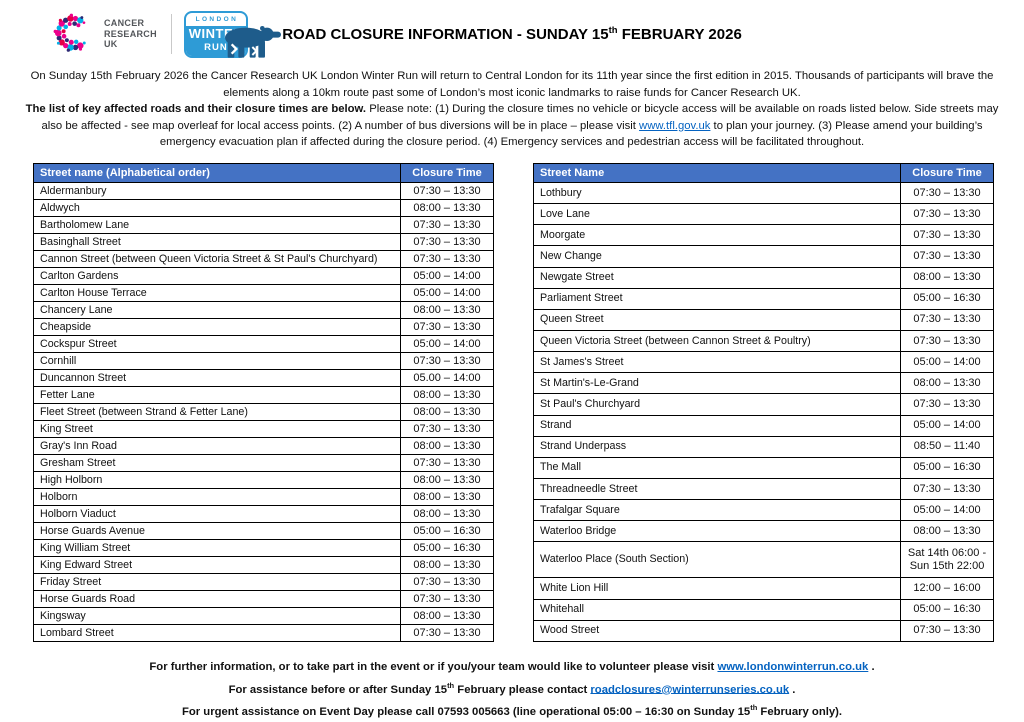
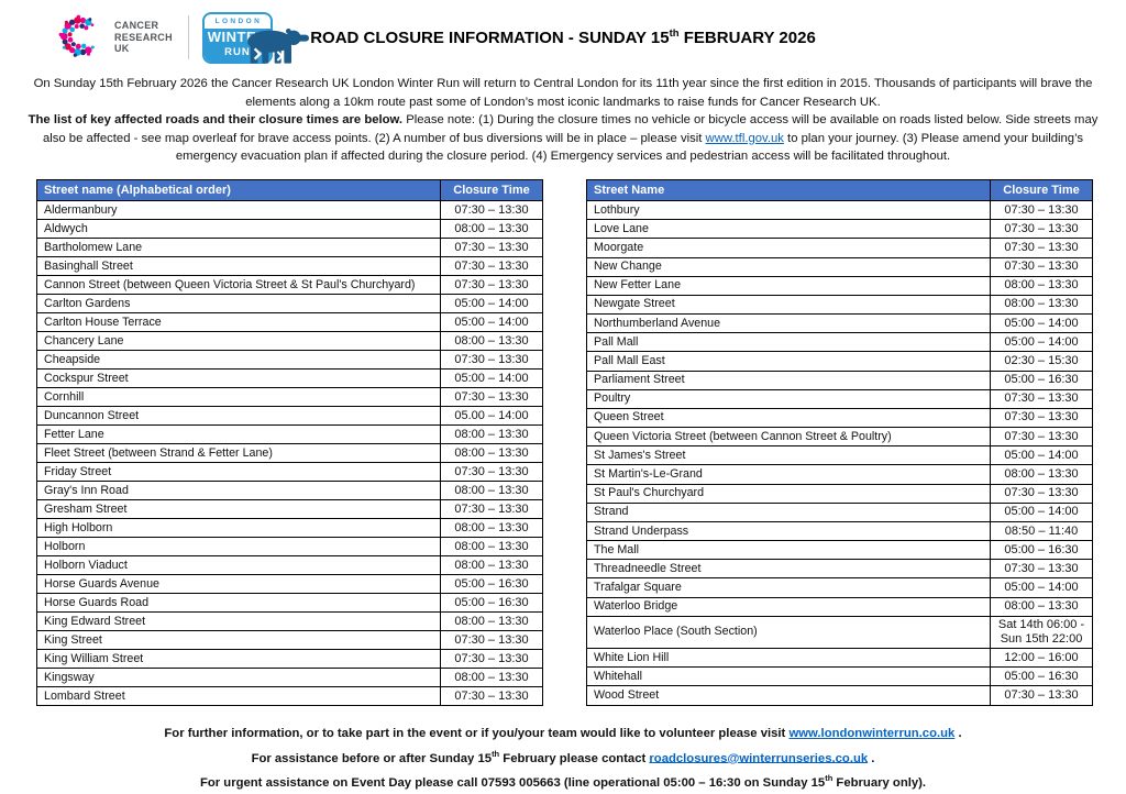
  CANCER
  RESEARCH
  UK
  RUN
  ROAD CLOSURE INFORMATION - SUNDAY 15th FEBRUARY 2026
  On Sunday 15th February 2026 the Cancer Research UK London Winter Run will return to Central London for its 11th year since the first edition in 2015. Thousands of participants will brave the elements along a 10km route past some of London’s most iconic landmarks to raise funds for Cancer Research UK.
- The list of key affected roads and their closure times are below. Please note: (1) During the closure times no vehicle or bicycle access will be available on roads listed below. Side streets may also be affected - see map overleaf for local access points. (2) A number of bus diversions will be in place – please visit www.tfl.gov.uk to plan your journey. (3) Please amend your building’s emergency evacuation plan if affected during the closure period. (4) Emergency services and pedestrian access will be facilitated throughout.
+ The list of key affected roads and their closure times are below. Please note: (1) During the closure times no vehicle or bicycle access will be available on roads listed below. Side streets may also be affected - see map overleaf for brave access points. (2) A number of bus diversions will be in place – please visit www.tfl.gov.uk to plan your journey. (3) Please amend your building’s emergency evacuation plan if affected during the closure period. (4) Emergency services and pedestrian access will be facilitated throughout.
  Street name (Alphabetical order)	Closure Time
  Aldermanbury	07:30 – 13:30
  Aldwych	08:00 – 13:30
  Bartholomew Lane	07:30 – 13:30
  Basinghall Street	07:30 – 13:30
  Cannon Street (between Queen Victoria Street & St Paul's Churchyard)	07:30 – 13:30
  Carlton Gardens	05:00 – 14:00
  Carlton House Terrace	05:00 – 14:00
  Chancery Lane	08:00 – 13:30
  Cheapside	07:30 – 13:30
  Cockspur Street	05:00 – 14:00
  Cornhill	07:30 – 13:30
  Duncannon Street	05.00 – 14:00
  Fetter Lane	08:00 – 13:30
  Fleet Street (between Strand & Fetter Lane)	08:00 – 13:30
- King Street	07:30 – 13:30
+ Friday Street	07:30 – 13:30
  Gray's Inn Road	08:00 – 13:30
  Gresham Street	07:30 – 13:30
  High Holborn	08:00 – 13:30
  Holborn	08:00 – 13:30
  Holborn Viaduct	08:00 – 13:30
  Horse Guards Avenue	05:00 – 16:30
- King William Street	05:00 – 16:30
+ Horse Guards Road	05:00 – 16:30
  King Edward Street	08:00 – 13:30
- Friday Street	07:30 – 13:30
+ King Street	07:30 – 13:30
- Horse Guards Road	07:30 – 13:30
+ King William Street	07:30 – 13:30
  Kingsway	08:00 – 13:30
  Lombard Street	07:30 – 13:30
  Street Name	Closure Time
  Lothbury	07:30 – 13:30
  Love Lane	07:30 – 13:30
  Moorgate	07:30 – 13:30
  New Change	07:30 – 13:30
+ New Fetter Lane	08:00 – 13:30
  Newgate Street	08:00 – 13:30
+ Northumberland Avenue	05:00 – 14:00
+ Pall Mall	05:00 – 14:00
+ Pall Mall East	02:30 – 15:30
  Parliament Street	05:00 – 16:30
+ Poultry	07:30 – 13:30
  Queen Street	07:30 – 13:30
  Queen Victoria Street (between Cannon Street & Poultry)	07:30 – 13:30
  St James's Street	05:00 – 14:00
  St Martin's-Le-Grand	08:00 – 13:30
  St Paul's Churchyard	07:30 – 13:30
  Strand	05:00 – 14:00
  Strand Underpass	08:50 – 11:40
  The Mall	05:00 – 16:30
  Threadneedle Street	07:30 – 13:30
  Trafalgar Square	05:00 – 14:00
  Waterloo Bridge	08:00 – 13:30
  Waterloo Place (South Section)	Sat 14th 06:00 - Sun 15th 22:00
  White Lion Hill	12:00 – 16:00
  Whitehall	05:00 – 16:30
  Wood Street	07:30 – 13:30
  For further information, or to take part in the event or if you/your team would like to volunteer please visit www.londonwinterrun.co.uk .
  For assistance before or after Sunday 15th February please contact roadclosures@winterrunseries.co.uk .
  For urgent assistance on Event Day please call 07593 005663 (line operational 05:00 – 16:30 on Sunday 15th February only).
